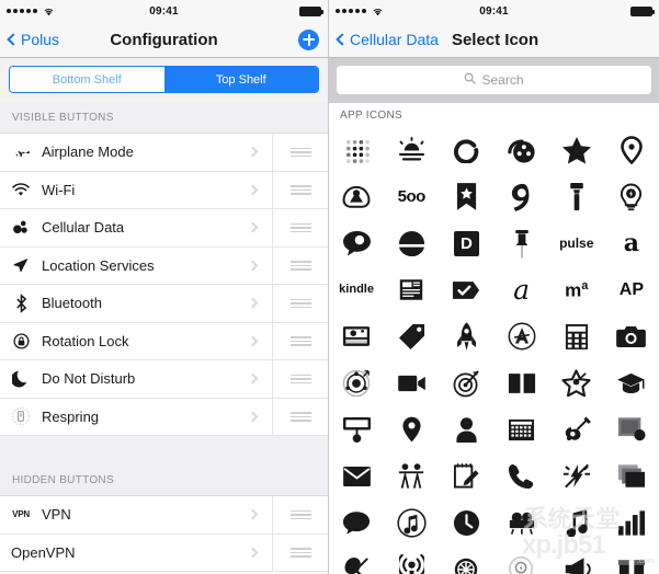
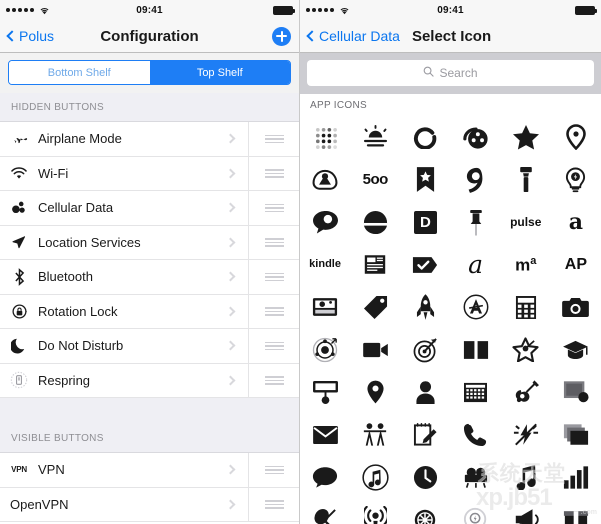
  09:41
  Polus
  Configuration
  Bottom Shelf
  Top Shelf
- VISIBLE BUTTONS
+ HIDDEN BUTTONS
  Airplane Mode
  Wi-Fi
  Cellular Data
  Location Services
  Bluetooth
  Rotation Lock
  Do Not Disturb
  Respring
- HIDDEN BUTTONS
+ VISIBLE BUTTONS
  VPN
  VPN
  OpenVPN
  09:41
  Cellular Data
  Select Icon
  Search
  APP ICONS
  5oo
  D
  pulse
  a
  kindle
  a
  ma
  AP
  系统天堂
  xp.jb51
